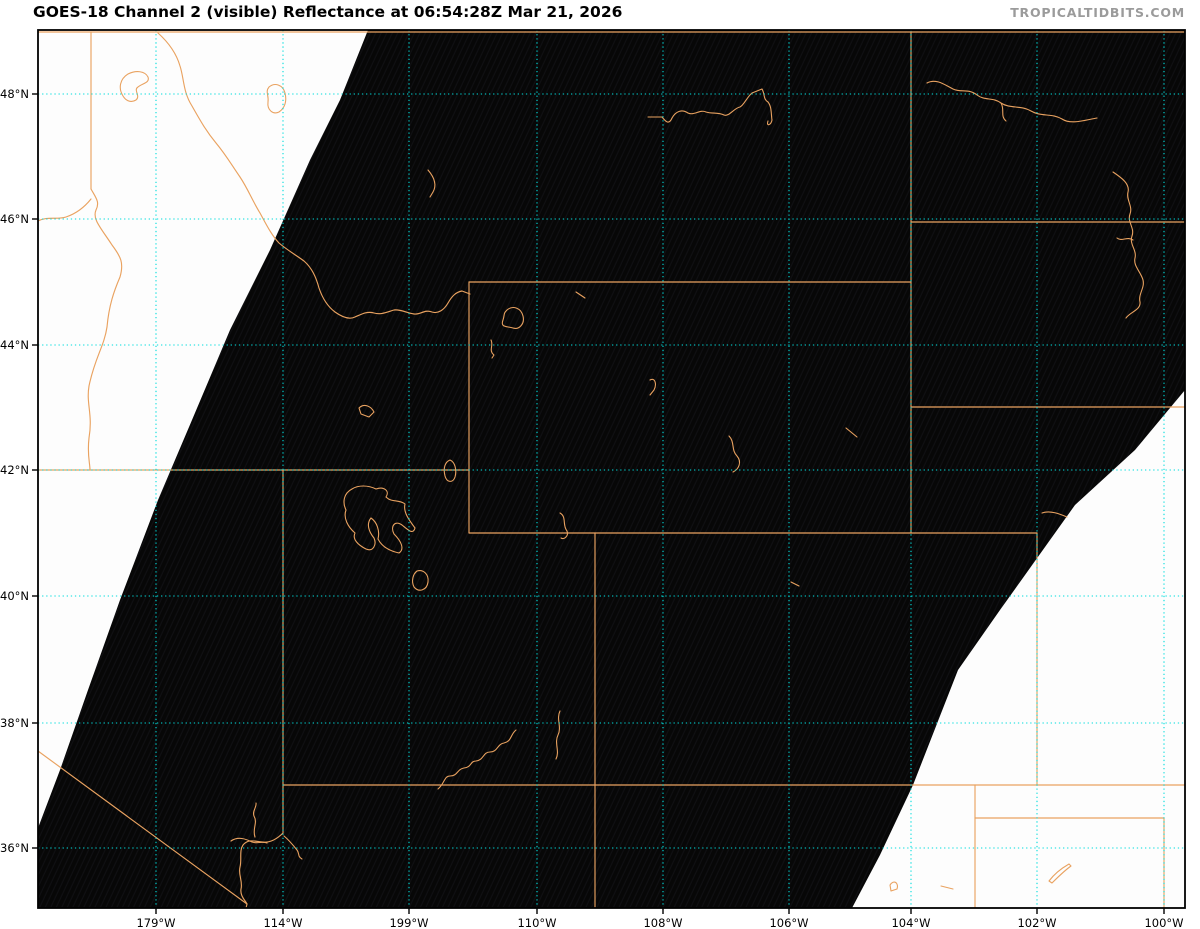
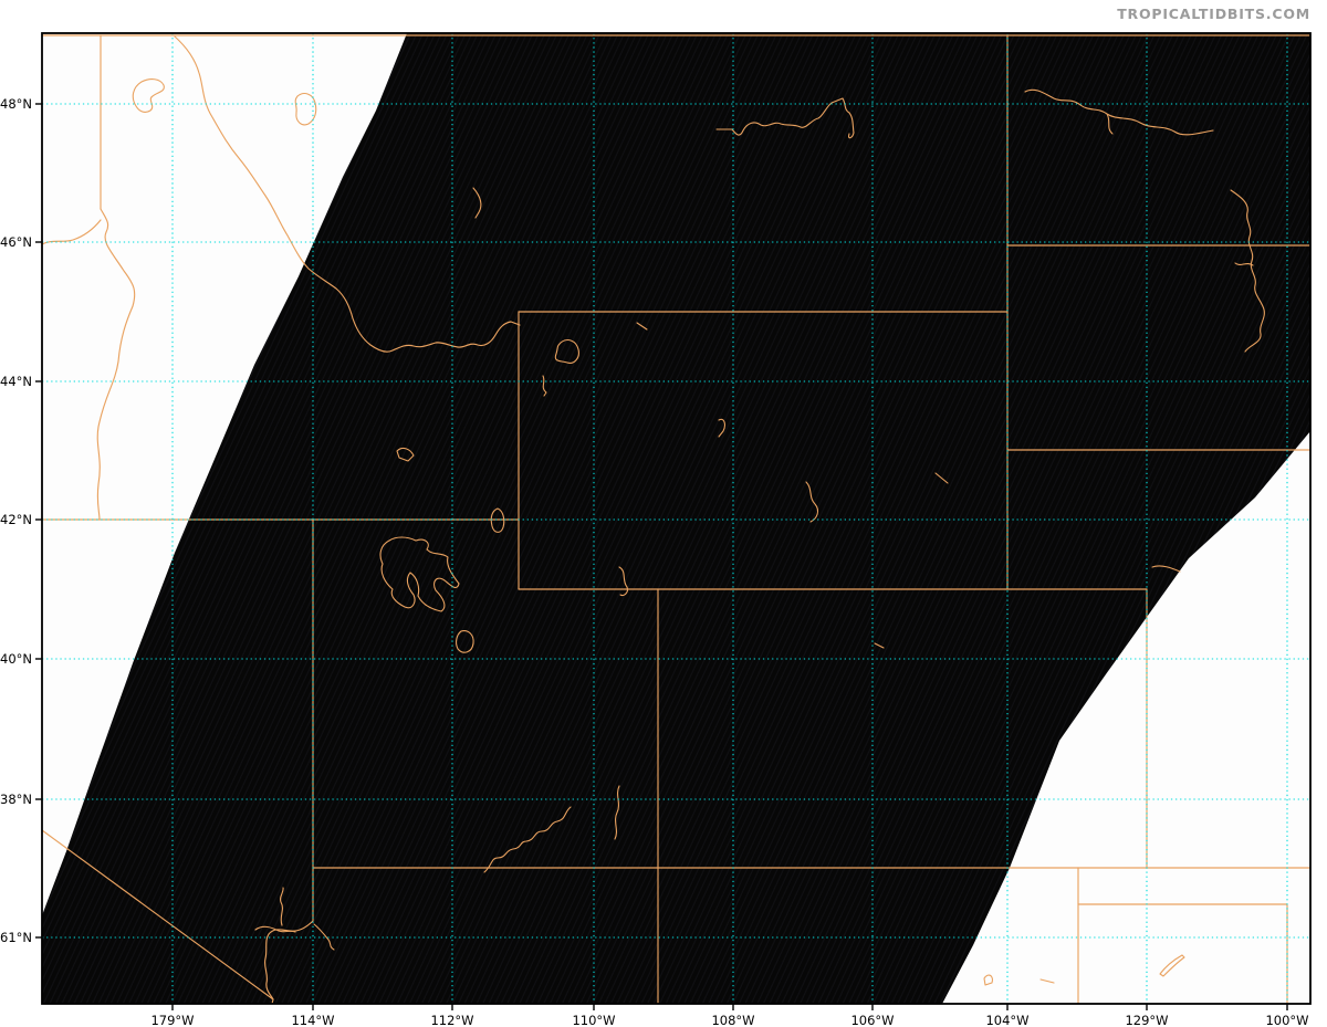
- GOES-18 Channel 2 (visible) Reflectance at 06:54:28Z Mar 21, 2026
  TROPICALTIDBITS.COM
  48°N
  46°N
  44°N
  42°N
  40°N
  38°N
- 36°N
+ 61°N
  179°W
  114°W
- 199°W
+ 112°W
  110°W
  108°W
  106°W
  104°W
- 102°W
+ 129°W
  100°W
